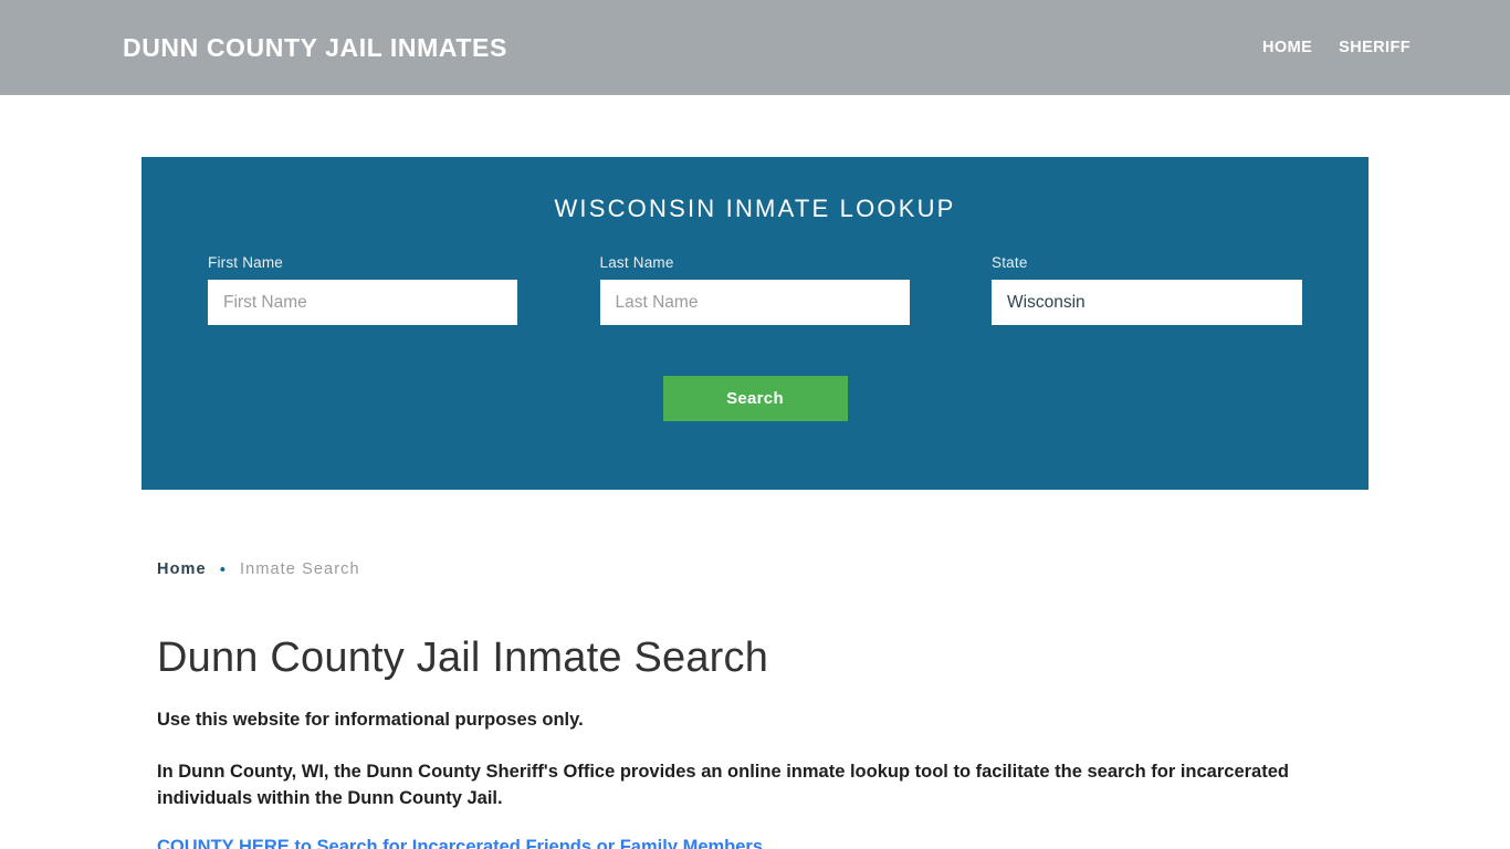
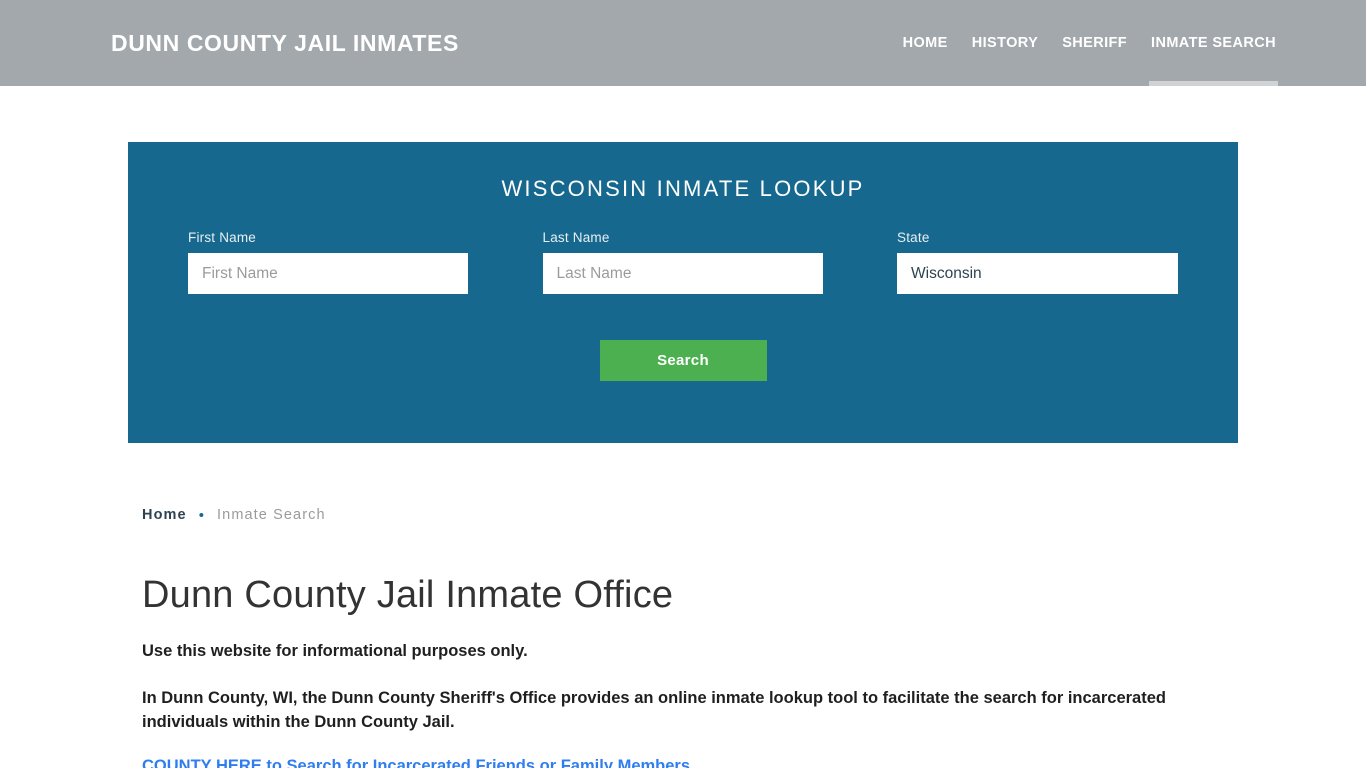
  DUNN COUNTY JAIL INMATES
  HOME
+ HISTORY
  SHERIFF
+ INMATE SEARCH
  WISCONSIN INMATE LOOKUP
  First Name
  First Name
  Last Name
  Last Name
  State
  Wisconsin
  Search
  Home
  •
  Inmate Search
- Dunn County Jail Inmate Search
+ Dunn County Jail Inmate Office
  Use this website for informational purposes only.
  In Dunn County, WI, the Dunn County Sheriff's Office provides an online inmate lookup tool to facilitate the search for incarcerated individuals within the Dunn County Jail.
  COUNTY HERE to Search for Incarcerated Friends or Family Members
